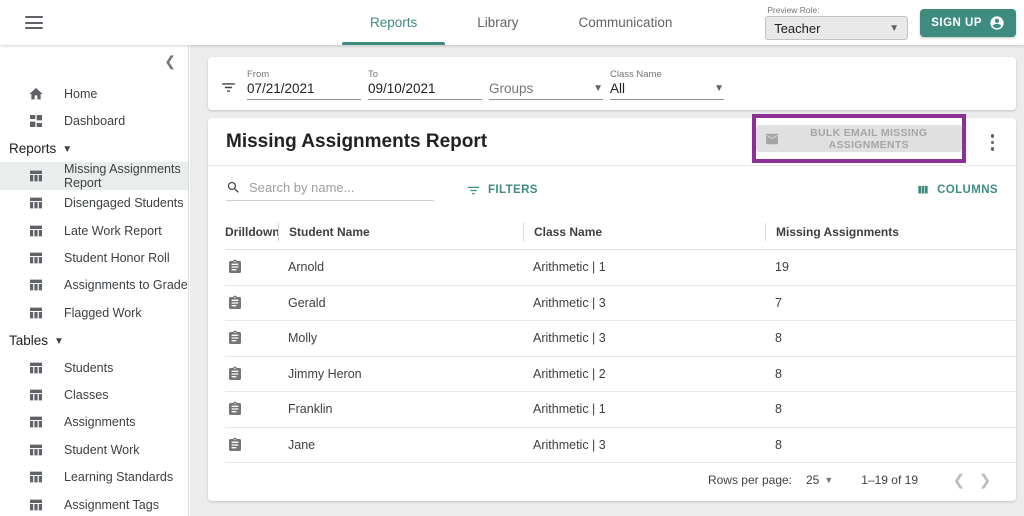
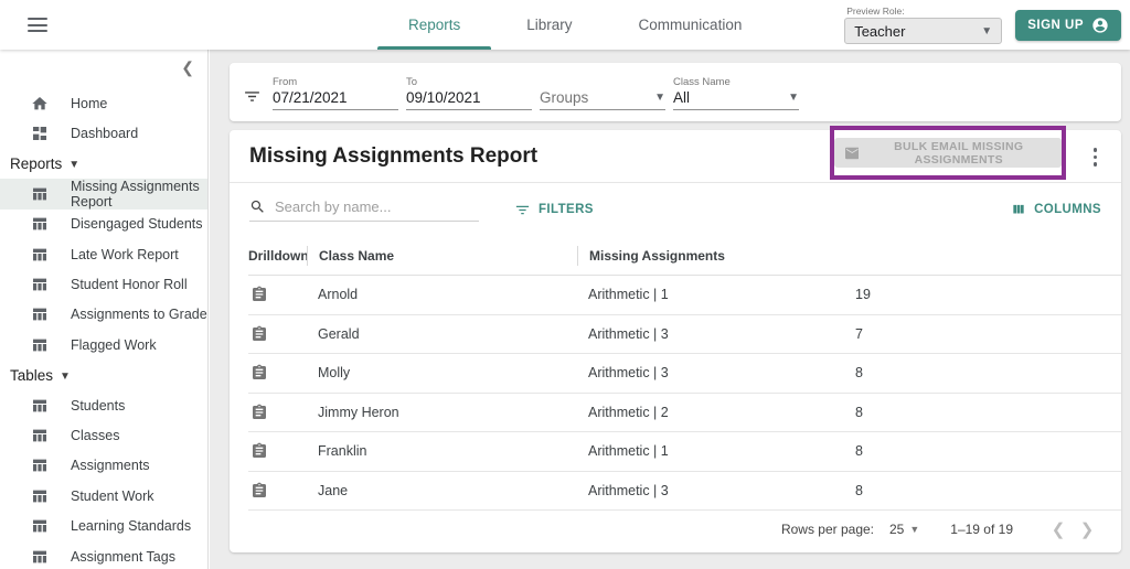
  Reports
  Library
  Communication
  Preview Role:
  Teacher
  ▼
  SIGN UP
  ❮
  Home
  Dashboard
  Reports
  ▼
  Missing Assignments Report
  Disengaged Students
  Late Work Report
  Student Honor Roll
  Assignments to Grade
  Flagged Work
  Tables
  ▼
  Students
  Classes
  Assignments
  Student Work
  Learning Standards
  Assignment Tags
  From
  07/21/2021
  To
  09/10/2021
  Groups
  ▼
  Class Name
  All
  ▼
  Missing Assignments Report
  BULK EMAIL MISSING ASSIGNMENTS
  Search by name...
  FILTERS
  COLUMNS
  Drilldown
- Student Name
  Class Name
  Missing Assignments
  Arnold
  Arithmetic | 1
  19
  Gerald
  Arithmetic | 3
  7
  Molly
  Arithmetic | 3
  8
  Jimmy Heron
  Arithmetic | 2
  8
  Franklin
  Arithmetic | 1
  8
  Jane
  Arithmetic | 3
  8
  Rows per page:
  25
  ▼
  1–19 of 19
  ❮
  ❯
